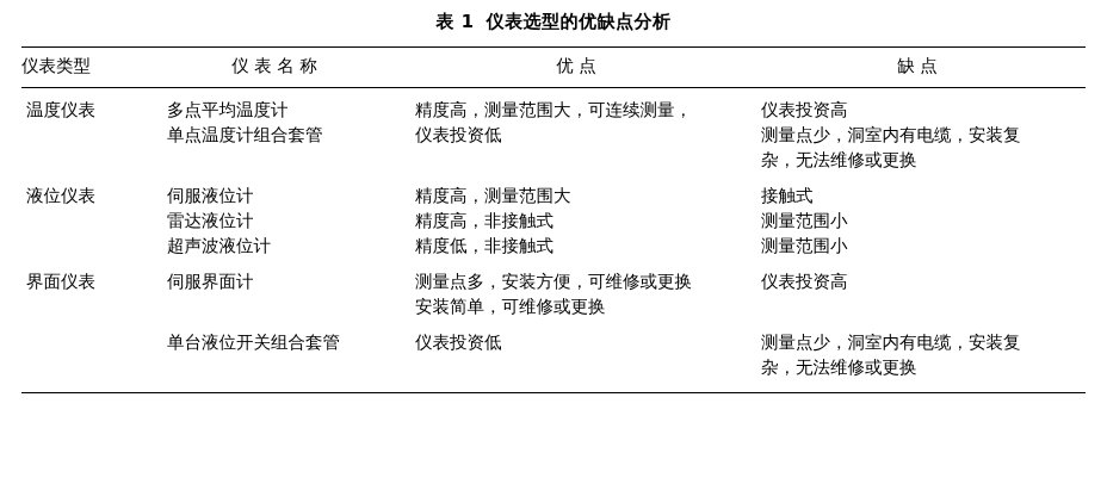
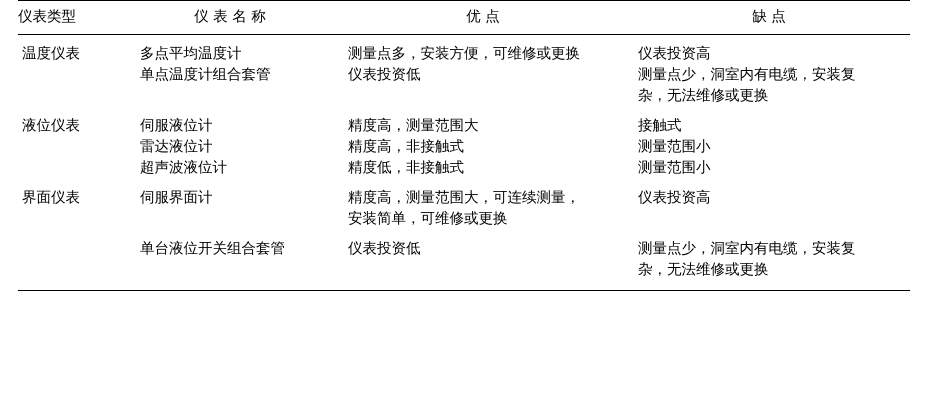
- 表 1 仪表选型的优缺点分析
  仪表类型	仪 表 名 称	优 点	缺 点
- 温度仪表	多点平均温度计	精度高，测量范围大，可连续测量，	仪表投资高
+ 温度仪表	多点平均温度计	测量点多，安装方便，可维修或更换	仪表投资高
  单点温度计组合套管	仪表投资低	测量点少，洞室内有电缆，安装复 杂，无法维修或更换
  液位仪表	伺服液位计	精度高，测量范围大	接触式
  雷达液位计	精度高，非接触式	测量范围小
  超声波液位计	精度低，非接触式	测量范围小
- 界面仪表	伺服界面计	测量点多，安装方便，可维修或更换 安装简单，可维修或更换	仪表投资高
+ 界面仪表	伺服界面计	精度高，测量范围大，可连续测量， 安装简单，可维修或更换	仪表投资高
  单台液位开关组合套管	仪表投资低	测量点少，洞室内有电缆，安装复 杂，无法维修或更换
